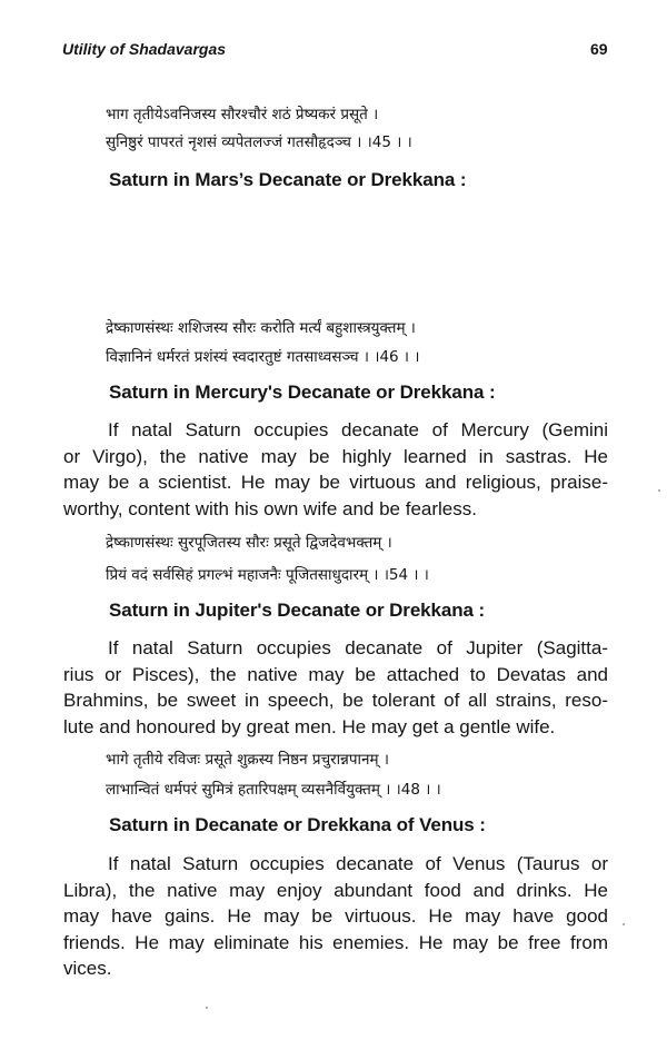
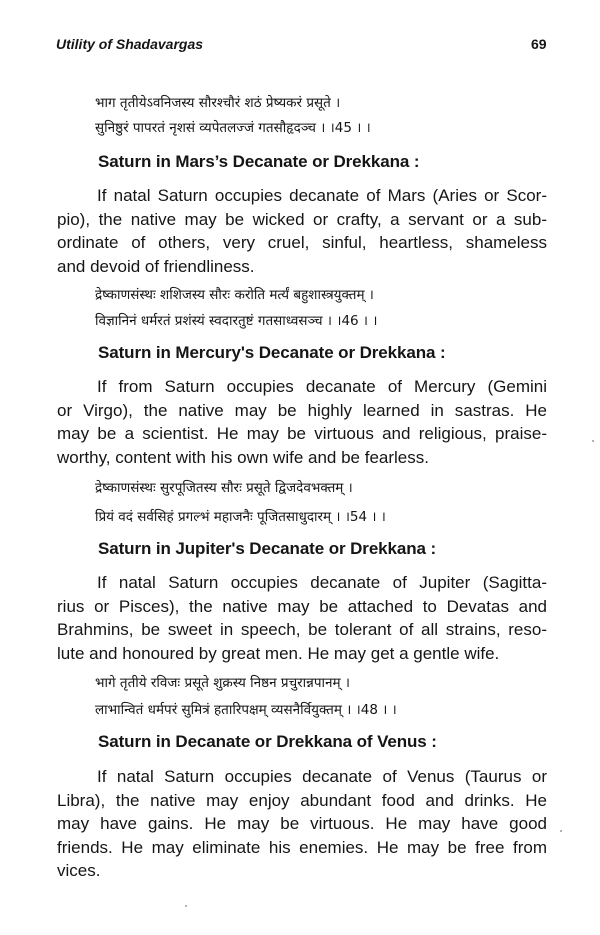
  Utility of Shadavargas
  69
  भाग तृतीयेऽवनिजस्य सौरश्चौरं शठं प्रेष्यकरं प्रसूते ।
  सुनिष्ठुरं पापरतं नृशसं व्यपेतलज्जं गतसौहृदञ्च । ।45 । ।
  Saturn in Mars’s Decanate or Drekkana :
+ If natal Saturn occupies decanate of Mars (Aries or Scor-
+ pio), the native may be wicked or crafty, a servant or a sub-
+ ordinate of others, very cruel, sinful, heartless, shameless
+ and devoid of friendliness.
  द्रेष्काणसंस्थः शशिजस्य सौरः करोति मर्त्यं बहुशास्त्रयुक्तम् ।
  विज्ञानिनं धर्मरतं प्रशंस्यं स्वदारतुष्टं गतसाध्वसञ्च । ।46 । ।
  Saturn in Mercury's Decanate or Drekkana :
- If natal Saturn occupies decanate of Mercury (Gemini
+ If from Saturn occupies decanate of Mercury (Gemini
  or Virgo), the native may be highly learned in sastras. He
  may be a scientist. He may be virtuous and religious, praise-
  worthy, content with his own wife and be fearless.
  द्रेष्काणसंस्थः सुरपूजितस्य सौरः प्रसूते द्विजदेवभक्तम् ।
  प्रियं वदं सर्वसिहं प्रगल्भं महाजनैः पूजितसाधुदारम् । ।54 । ।
  Saturn in Jupiter's Decanate or Drekkana :
  If natal Saturn occupies decanate of Jupiter (Sagitta-
  rius or Pisces), the native may be attached to Devatas and
  Brahmins, be sweet in speech, be tolerant of all strains, reso-
  lute and honoured by great men. He may get a gentle wife.
  भागे तृतीये रविजः प्रसूते शुक्रस्य निष्ठन प्रचुरान्नपानम् ।
  लाभान्वितं धर्मपरं सुमित्रं हतारिपक्षम् व्यसनैर्वियुक्तम् । ।48 । ।
  Saturn in Decanate or Drekkana of Venus :
  If natal Saturn occupies decanate of Venus (Taurus or
  Libra), the native may enjoy abundant food and drinks. He
  may have gains. He may be virtuous. He may have good
  friends. He may eliminate his enemies. He may be free from
  vices.
